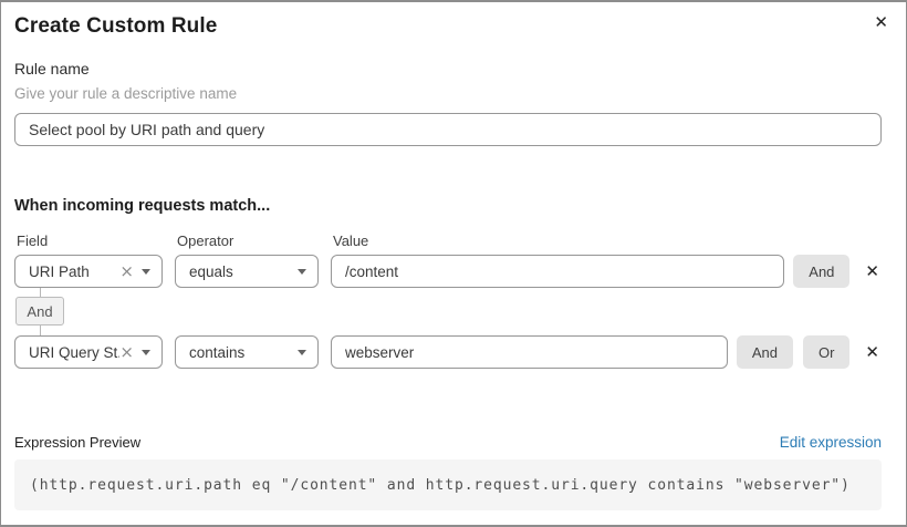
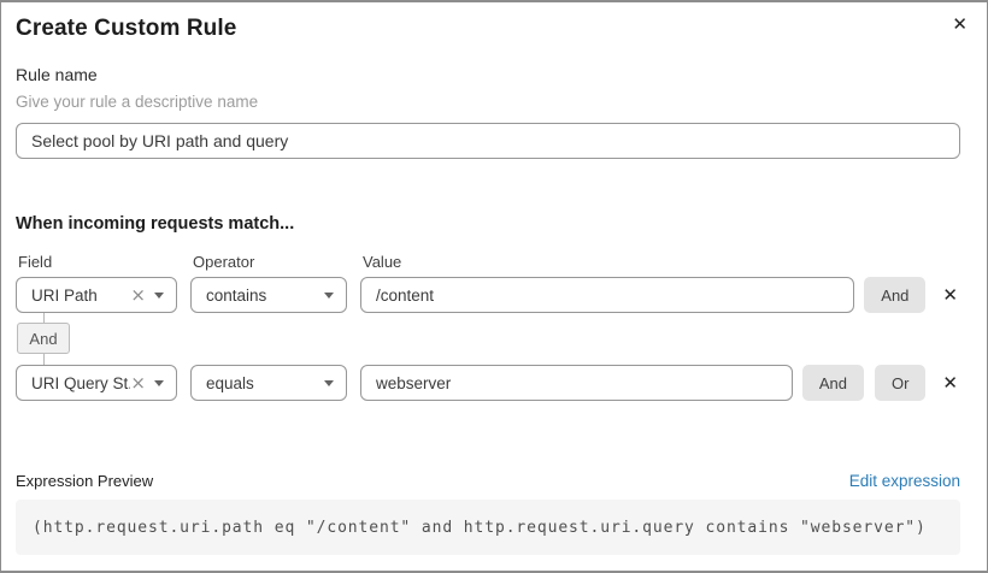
  Create Custom Rule
  ✕
  Rule name
  Give your rule a descriptive name
  Select pool by URI path and query
  When incoming requests match...
  Field
  Operator
  Value
  URI Path
  ×
- equals
+ contains
  /content
  And
  ✕
  And
  URI Query St.
  ×
- contains
+ equals
  webserver
  And
  Or
  ✕
  Expression Preview
  Edit expression
  (http.request.uri.path eq "/content" and http.request.uri.query contains "webserver")
